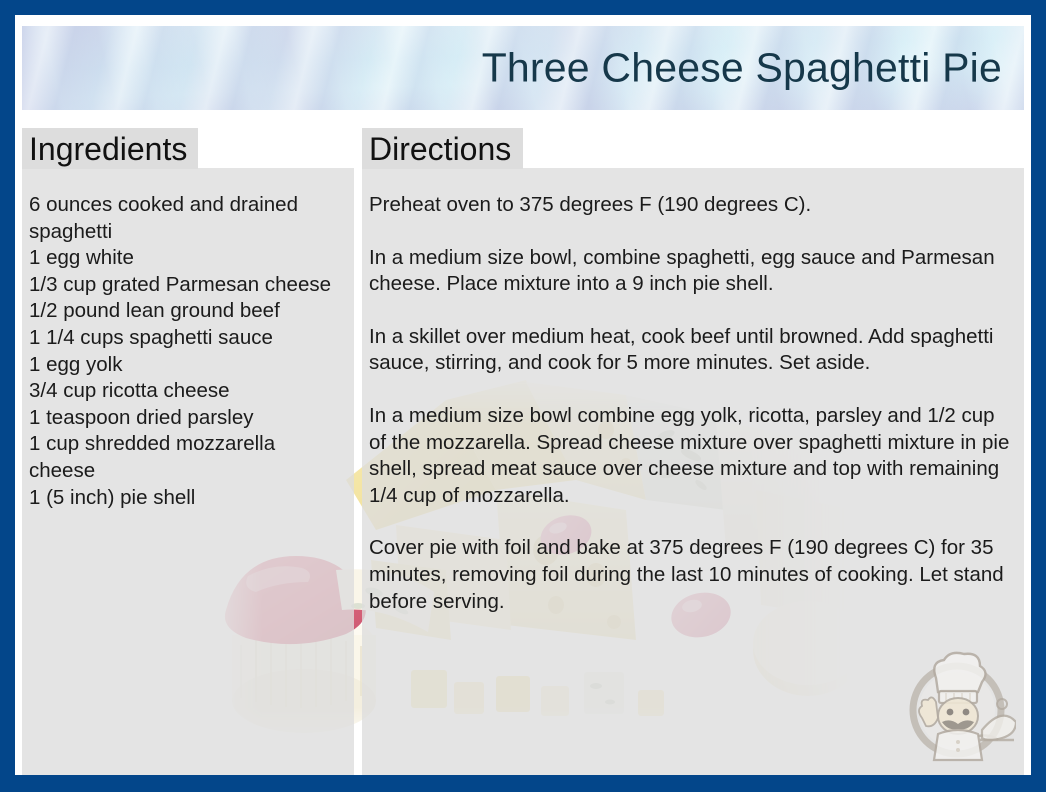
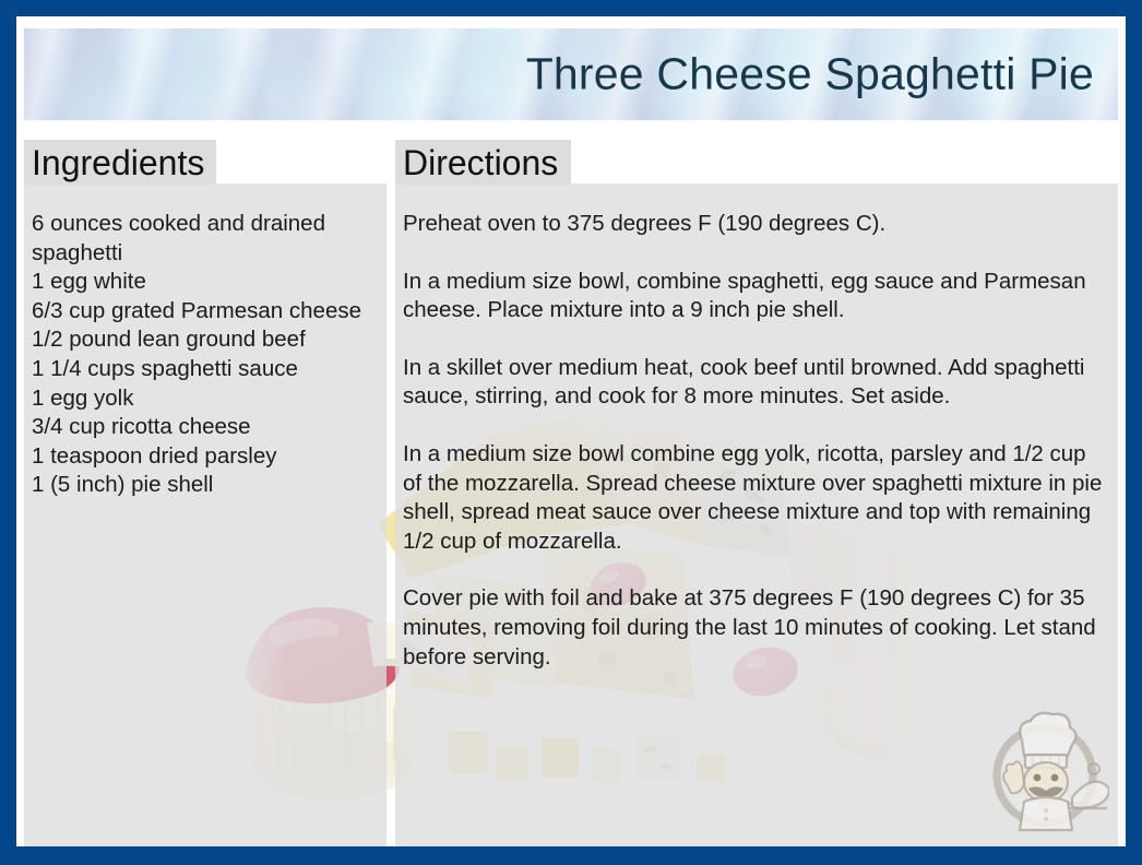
  Ingredients
  Directions
  6 ounces cooked and drained spaghetti
  1 egg white
- 1/3 cup grated Parmesan cheese
+ 6/3 cup grated Parmesan cheese
  1/2 pound lean ground beef
  1 1/4 cups spaghetti sauce
  1 egg yolk
  3/4 cup ricotta cheese
  1 teaspoon dried parsley
- 1 cup shredded mozzarella cheese
  1 (5 inch) pie shell
  Preheat oven to 375 degrees F (190 degrees C).
  In a medium size bowl, combine spaghetti, egg sauce and Parmesan cheese. Place mixture into a 9 inch pie shell.
- In a skillet over medium heat, cook beef until browned. Add spaghetti sauce, stirring, and cook for 5 more minutes. Set aside.
+ In a skillet over medium heat, cook beef until browned. Add spaghetti sauce, stirring, and cook for 8 more minutes. Set aside.
- In a medium size bowl combine egg yolk, ricotta, parsley and 1/2 cup of the mozzarella. Spread cheese mixture over spaghetti mixture in pie shell, spread meat sauce over cheese mixture and top with remaining 1/4 cup of mozzarella.
+ In a medium size bowl combine egg yolk, ricotta, parsley and 1/2 cup of the mozzarella. Spread cheese mixture over spaghetti mixture in pie shell, spread meat sauce over cheese mixture and top with remaining 1/2 cup of mozzarella.
  Cover pie with foil and bake at 375 degrees F (190 degrees C) for 35 minutes, removing foil during the last 10 minutes of cooking. Let stand before serving.
  Three Cheese Spaghetti Pie
